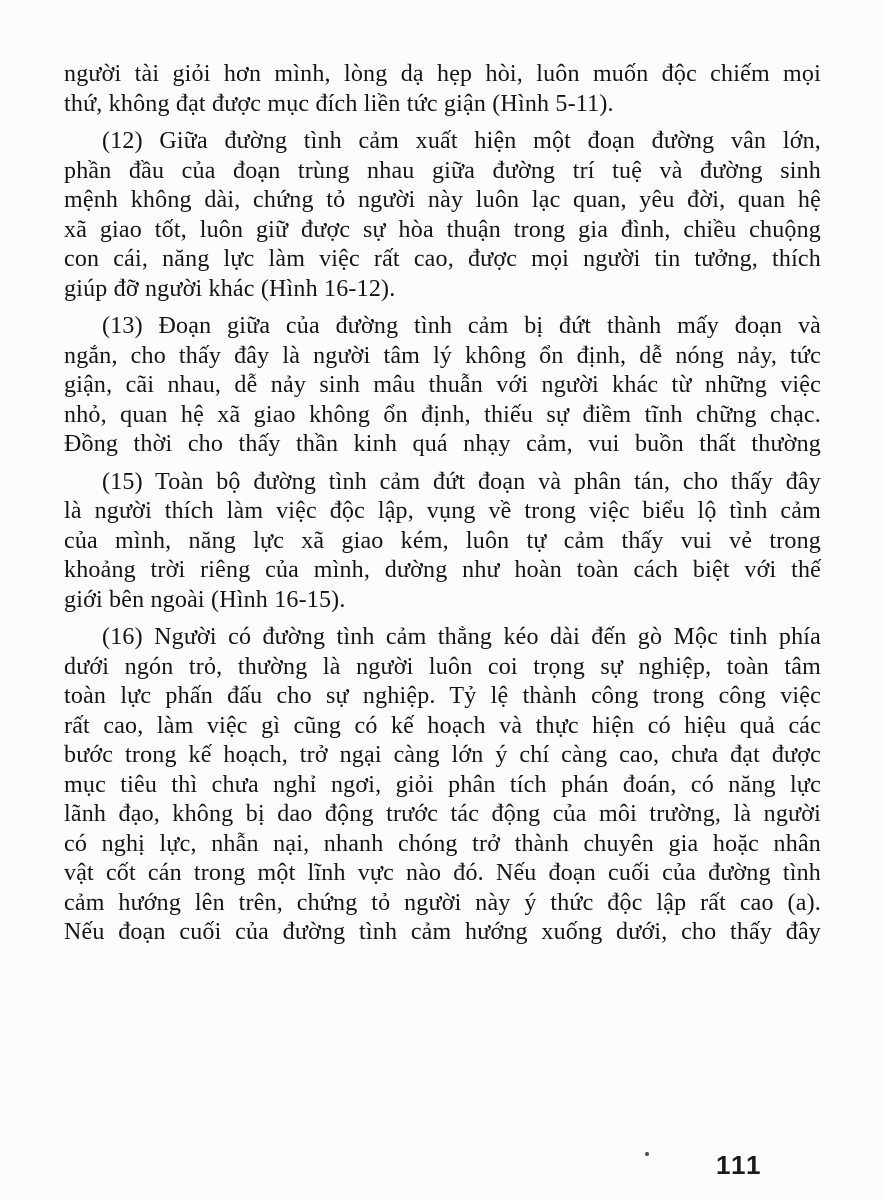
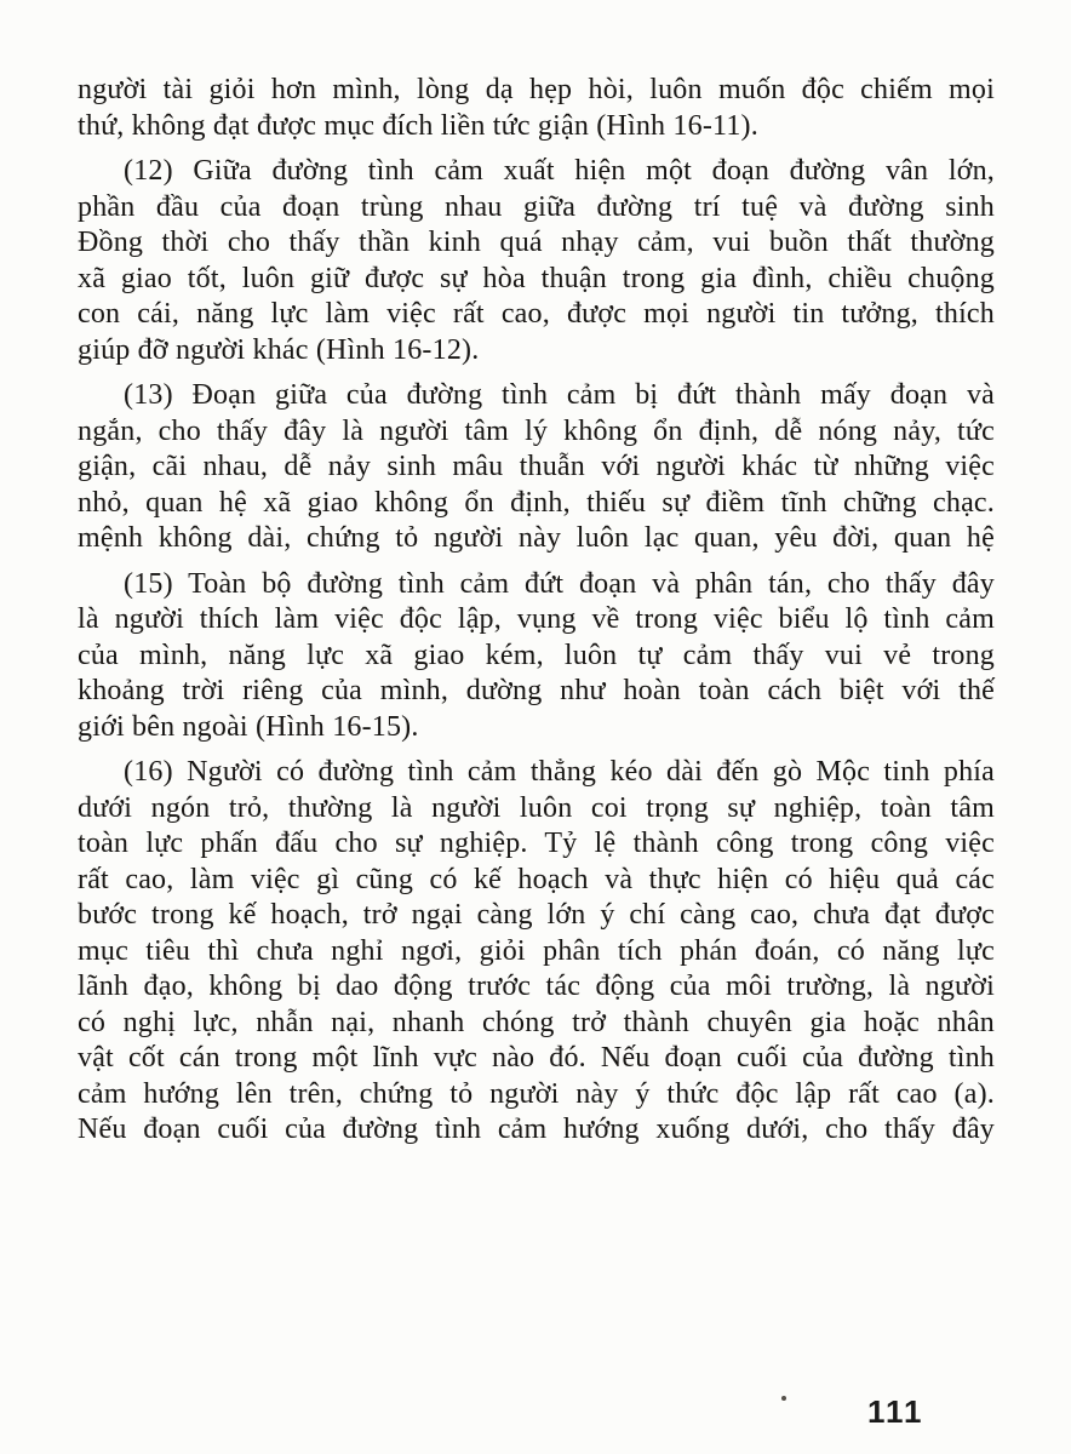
  người tài giỏi hơn mình, lòng dạ hẹp hòi, luôn muốn độc chiếm mọi
- thứ, không đạt được mục đích liền tức giận (Hình 5-11).
+ thứ, không đạt được mục đích liền tức giận (Hình 16-11).
  (12) Giữa đường tình cảm xuất hiện một đoạn đường vân lớn,
  phần đầu của đoạn trùng nhau giữa đường trí tuệ và đường sinh
- mệnh không dài, chứng tỏ người này luôn lạc quan, yêu đời, quan hệ
+ Đồng thời cho thấy thần kinh quá nhạy cảm, vui buồn thất thường
  xã giao tốt, luôn giữ được sự hòa thuận trong gia đình, chiều chuộng
  con cái, năng lực làm việc rất cao, được mọi người tin tưởng, thích
  giúp đỡ người khác (Hình 16-12).
  (13) Đoạn giữa của đường tình cảm bị đứt thành mấy đoạn và
  ngắn, cho thấy đây là người tâm lý không ổn định, dễ nóng nảy, tức
  giận, cãi nhau, dễ nảy sinh mâu thuẫn với người khác từ những việc
  nhỏ, quan hệ xã giao không ổn định, thiếu sự điềm tĩnh chững chạc.
- Đồng thời cho thấy thần kinh quá nhạy cảm, vui buồn thất thường
+ mệnh không dài, chứng tỏ người này luôn lạc quan, yêu đời, quan hệ
  (15) Toàn bộ đường tình cảm đứt đoạn và phân tán, cho thấy đây
  là người thích làm việc độc lập, vụng về trong việc biểu lộ tình cảm
  của mình, năng lực xã giao kém, luôn tự cảm thấy vui vẻ trong
  khoảng trời riêng của mình, dường như hoàn toàn cách biệt với thế
  giới bên ngoài (Hình 16-15).
  (16) Người có đường tình cảm thẳng kéo dài đến gò Mộc tinh phía
  dưới ngón trỏ, thường là người luôn coi trọng sự nghiệp, toàn tâm
  toàn lực phấn đấu cho sự nghiệp. Tỷ lệ thành công trong công việc
  rất cao, làm việc gì cũng có kế hoạch và thực hiện có hiệu quả các
  bước trong kế hoạch, trở ngại càng lớn ý chí càng cao, chưa đạt được
  mục tiêu thì chưa nghỉ ngơi, giỏi phân tích phán đoán, có năng lực
  lãnh đạo, không bị dao động trước tác động của môi trường, là người
  có nghị lực, nhẫn nại, nhanh chóng trở thành chuyên gia hoặc nhân
  vật cốt cán trong một lĩnh vực nào đó. Nếu đoạn cuối của đường tình
  cảm hướng lên trên, chứng tỏ người này ý thức độc lập rất cao (a).
  Nếu đoạn cuối của đường tình cảm hướng xuống dưới, cho thấy đây
  111
